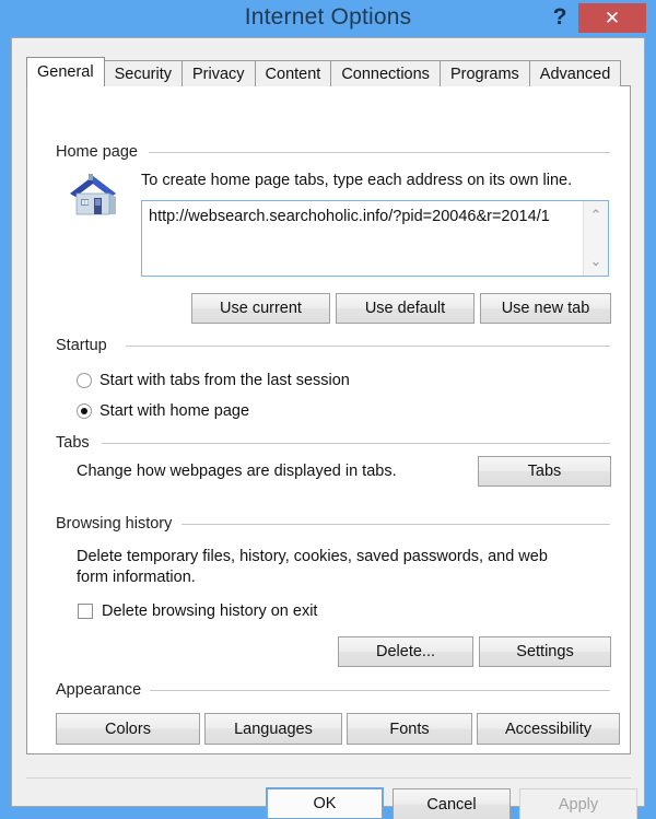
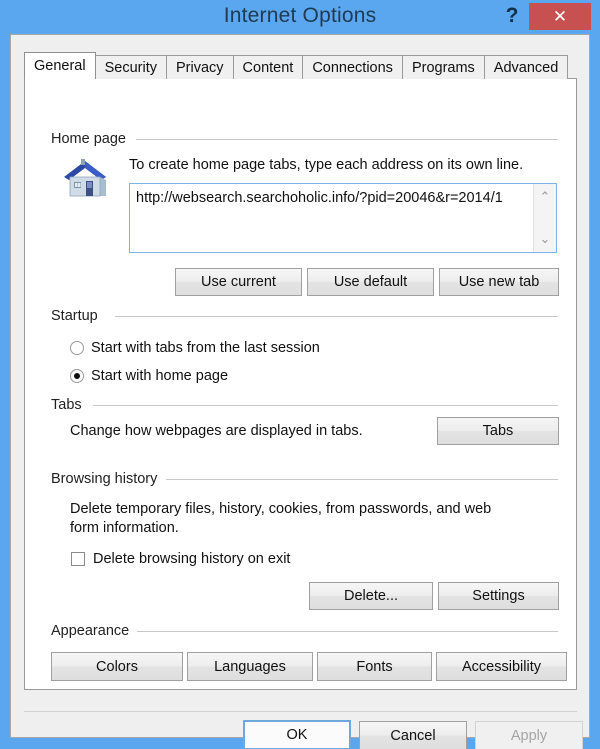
  Internet Options
  ?
  ✕
  General
  Security
  Privacy
  Content
  Connections
  Programs
  Advanced
  Home page
  To create home page tabs, type each address on its own line.
  http://websearch.searchoholic.info/?pid=20046&r=2014/1
  ⌃
  ⌄
  Use current
  Use default
  Use new tab
  Startup
  Start with tabs from the last session
  Start with home page
  Tabs
  Change how webpages are displayed in tabs.
  Tabs
  Browsing history
- Delete temporary files, history, cookies, saved passwords, and web
+ Delete temporary files, history, cookies, from passwords, and web
  form information.
  Delete browsing history on exit
  Delete...
  Settings
  Appearance
  Colors
  Languages
  Fonts
  Accessibility
  OK
  Cancel
  Apply
